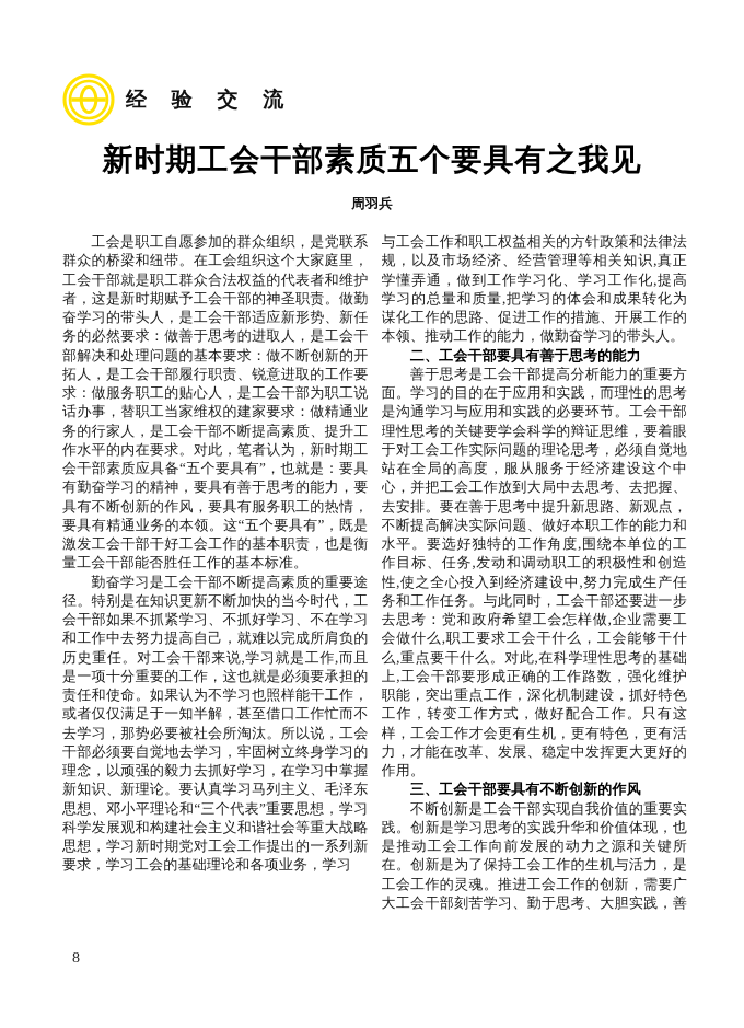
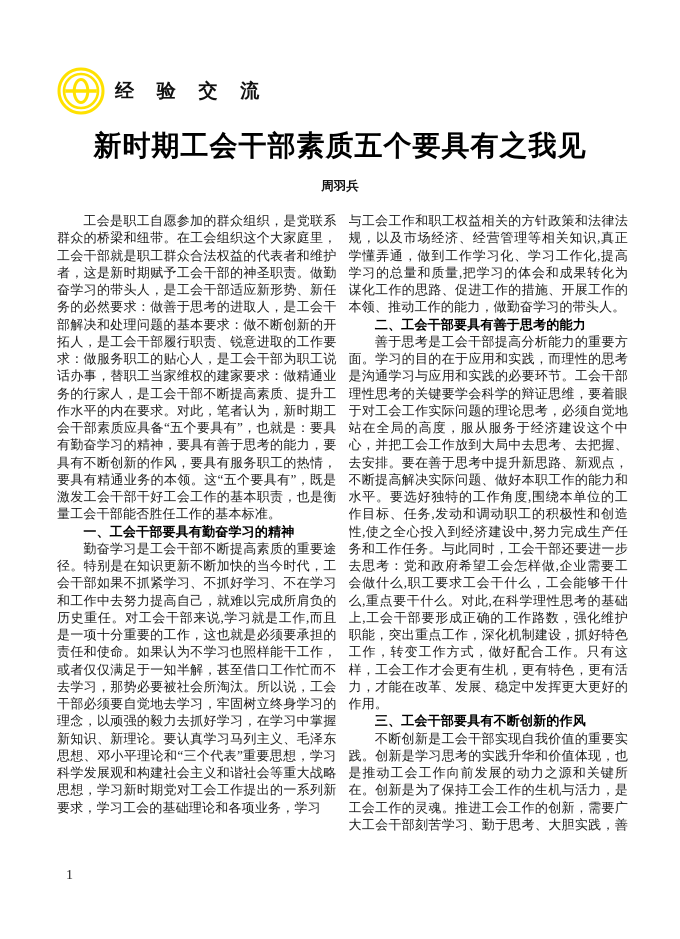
  经 验 交 流
  新时期工会干部素质五个要具有之我见
  周羽兵
  工会是职工自愿参加的群众组织，是党联系群众的桥梁和纽带。在工会组织这个大家庭里，工会干部就是职工群众合法权益的代表者和维护者，这是新时期赋予工会干部的神圣职责。做勤奋学习的带头人，是工会干部适应新形势、新任务的必然要求：做善于思考的进取人，是工会干部解决和处理问题的基本要求：做不断创新的开拓人，是工会干部履行职责、锐意进取的工作要求：做服务职工的贴心人，是工会干部为职工说话办事，替职工当家维权的建家要求：做精通业务的行家人，是工会干部不断提高素质、提升工作水平的内在要求。对此，笔者认为，新时期工会干部素质应具备“五个要具有”，也就是：要具有勤奋学习的精神，要具有善于思考的能力，要具有不断创新的作风，要具有服务职工的热情，要具有精通业务的本领。这“五个要具有”，既是激发工会干部干好工会工作的基本职责，也是衡量工会干部能否胜任工作的基本标准。
+ 一、工会干部要具有勤奋学习的精神
  勤奋学习是工会干部不断提高素质的重要途径。特别是在知识更新不断加快的当今时代，工会干部如果不抓紧学习、不抓好学习、不在学习和工作中去努力提高自己，就难以完成所肩负的历史重任。对工会干部来说,学习就是工作,而且是一项十分重要的工作，这也就是必须要承担的责任和使命。如果认为不学习也照样能干工作，或者仅仅满足于一知半解，甚至借口工作忙而不去学习，那势必要被社会所淘汰。所以说，工会干部必须要自觉地去学习，牢固树立终身学习的理念，以顽强的毅力去抓好学习，在学习中掌握新知识、新理论。要认真学习马列主义、毛泽东思想、邓小平理论和“三个代表”重要思想，学习科学发展观和构建社会主义和谐社会等重大战略思想，学习新时期党对工会工作提出的一系列新要求，学习工会的基础理论和各项业务，学习
  与工会工作和职工权益相关的方针政策和法律法规，以及市场经济、经营管理等相关知识,真正学懂弄通，做到工作学习化、学习工作化,提高学习的总量和质量,把学习的体会和成果转化为谋化工作的思路、促进工作的措施、开展工作的本领、推动工作的能力，做勤奋学习的带头人。
  二、工会干部要具有善于思考的能力
  善于思考是工会干部提高分析能力的重要方面。学习的目的在于应用和实践，而理性的思考是沟通学习与应用和实践的必要环节。工会干部理性思考的关键要学会科学的辩证思维，要着眼于对工会工作实际问题的理论思考，必须自觉地站在全局的高度，服从服务于经济建设这个中心，并把工会工作放到大局中去思考、去把握、去安排。要在善于思考中提升新思路、新观点，不断提高解决实际问题、做好本职工作的能力和水平。要选好独特的工作角度,围绕本单位的工作目标、任务,发动和调动职工的积极性和创造性,使之全心投入到经济建设中,努力完成生产任务和工作任务。与此同时，工会干部还要进一步去思考：党和政府希望工会怎样做,企业需要工会做什么,职工要求工会干什么，工会能够干什么,重点要干什么。对此,在科学理性思考的基础上,工会干部要形成正确的工作路数，强化维护职能，突出重点工作，深化机制建设，抓好特色工作，转变工作方式，做好配合工作。只有这样，工会工作才会更有生机，更有特色，更有活力，才能在改革、发展、稳定中发挥更大更好的作用。
  三、工会干部要具有不断创新的作风
  不断创新是工会干部实现自我价值的重要实践。创新是学习思考的实践升华和价值体现，也是推动工会工作向前发展的动力之源和关键所在。创新是为了保持工会工作的生机与活力，是工会工作的灵魂。推进工会工作的创新，需要广大工会干部刻苦学习、勤于思考、大胆实践，善
- 8
+ 1
